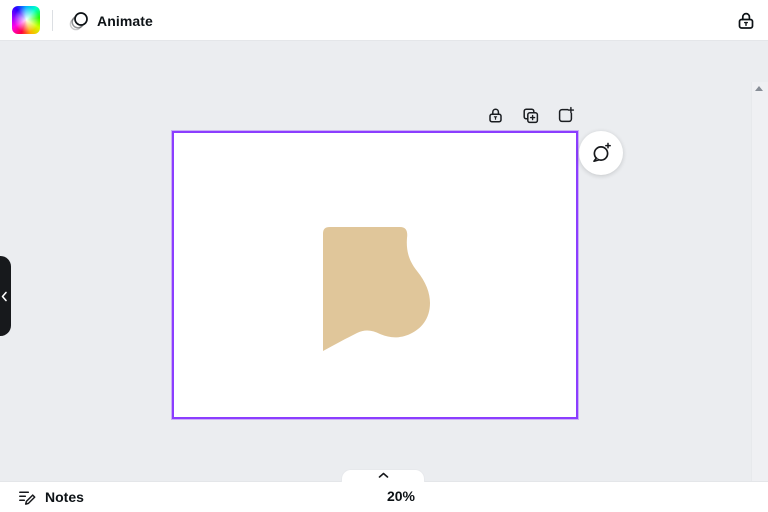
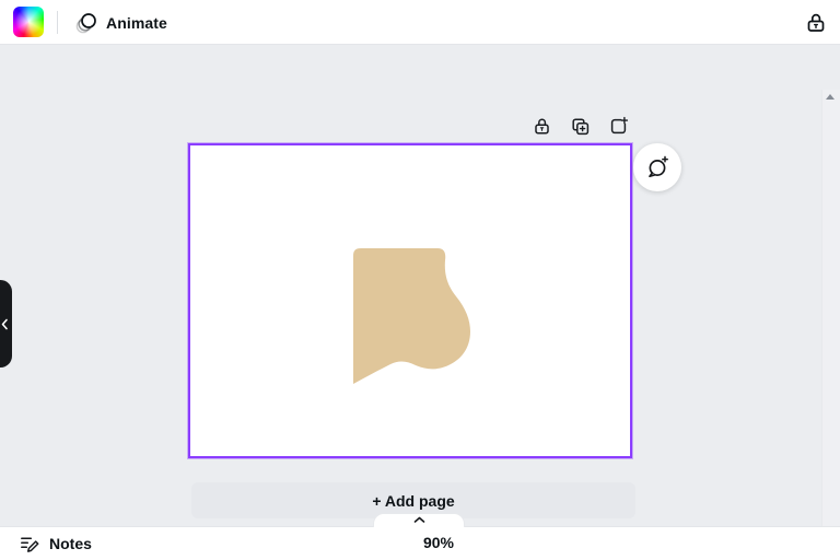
  Animate
+ + Add page
  Notes
- 20%
+ 90%
